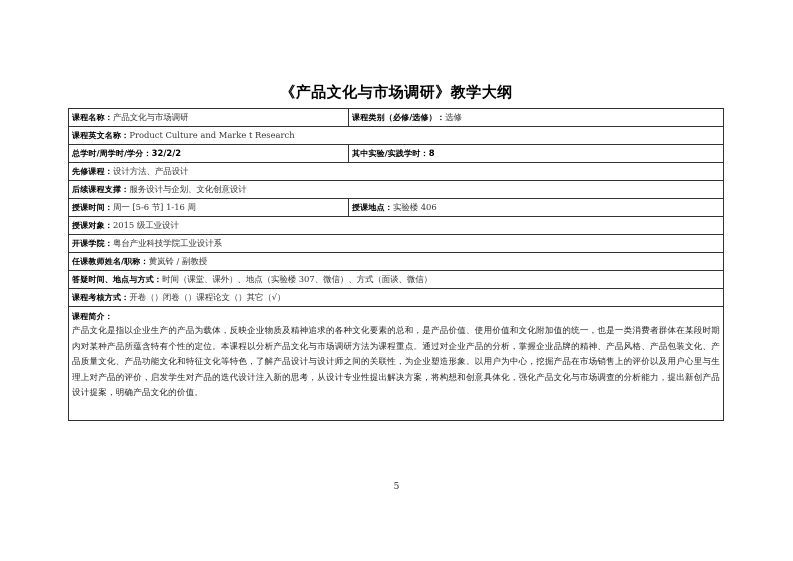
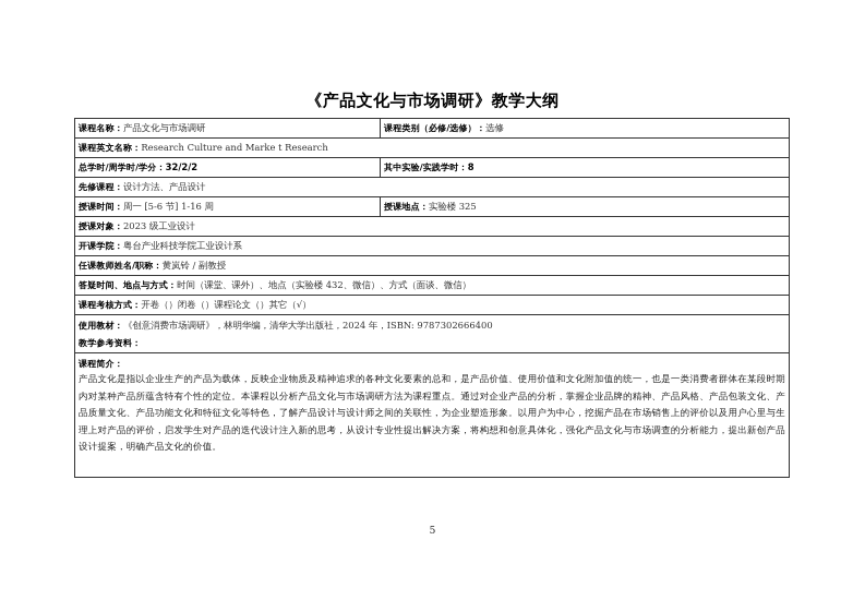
  《产品文化与市场调研》教学大纲
  课程名称：产品文化与市场调研	课程类别（必修/选修）：选修
- 课程英文名称：Product Culture and Marke t Research
+ 课程英文名称：Research Culture and Marke t Research
  总学时/周学时/学分：32/2/2	其中实验/实践学时：8
  先修课程：设计方法、产品设计
- 后续课程支撑：服务设计与企划、文化创意设计
- 授课时间：周一 [5-6 节] 1-16 周	授课地点：实验楼 406
+ 授课时间：周一 [5-6 节] 1-16 周	授课地点：实验楼 325
- 授课对象：2015 级工业设计
+ 授课对象：2023 级工业设计
  开课学院：粤台产业科技学院工业设计系
  任课教师姓名/职称：黄岚铃 / 副教授
- 答疑时间、地点与方式：时间（课堂、课外）、地点（实验楼 307、微信）、方式（面谈、微信）
+ 答疑时间、地点与方式：时间（课堂、课外）、地点（实验楼 432、微信）、方式（面谈、微信）
  课程考核方式：开卷（）闭卷（）课程论文（）其它（√）
+ 使用教材：《创意消费市场调研》，林明华编，清华大学出版社，2024 年，ISBN: 9787302666400 教学参考资料：
  课程简介： 产品文化是指以企业生产的产品为载体，反映企业物质及精神追求的各种文化要素的总和，是产品价值、使用价值和文化附加值的统一，也是一类消费者群体在某段时期内对某种产品所蕴含特有个性的定位。本课程以分析产品文化与市场调研方法为课程重点。通过对企业产品的分析，掌握企业品牌的精神、产品风格、产品包装文化、产品质量文化、产品功能文化和特征文化等特色，了解产品设计与设计师之间的关联性，为企业塑造形象。以用户为中心，挖掘产品在市场销售上的评价以及用户心里与生理上对产品的评价，启发学生对产品的迭代设计注入新的思考，从设计专业性提出解决方案，将构想和创意具体化，强化产品文化与市场调查的分析能力，提出新创产品设计提案，明确产品文化的价值。
  5
